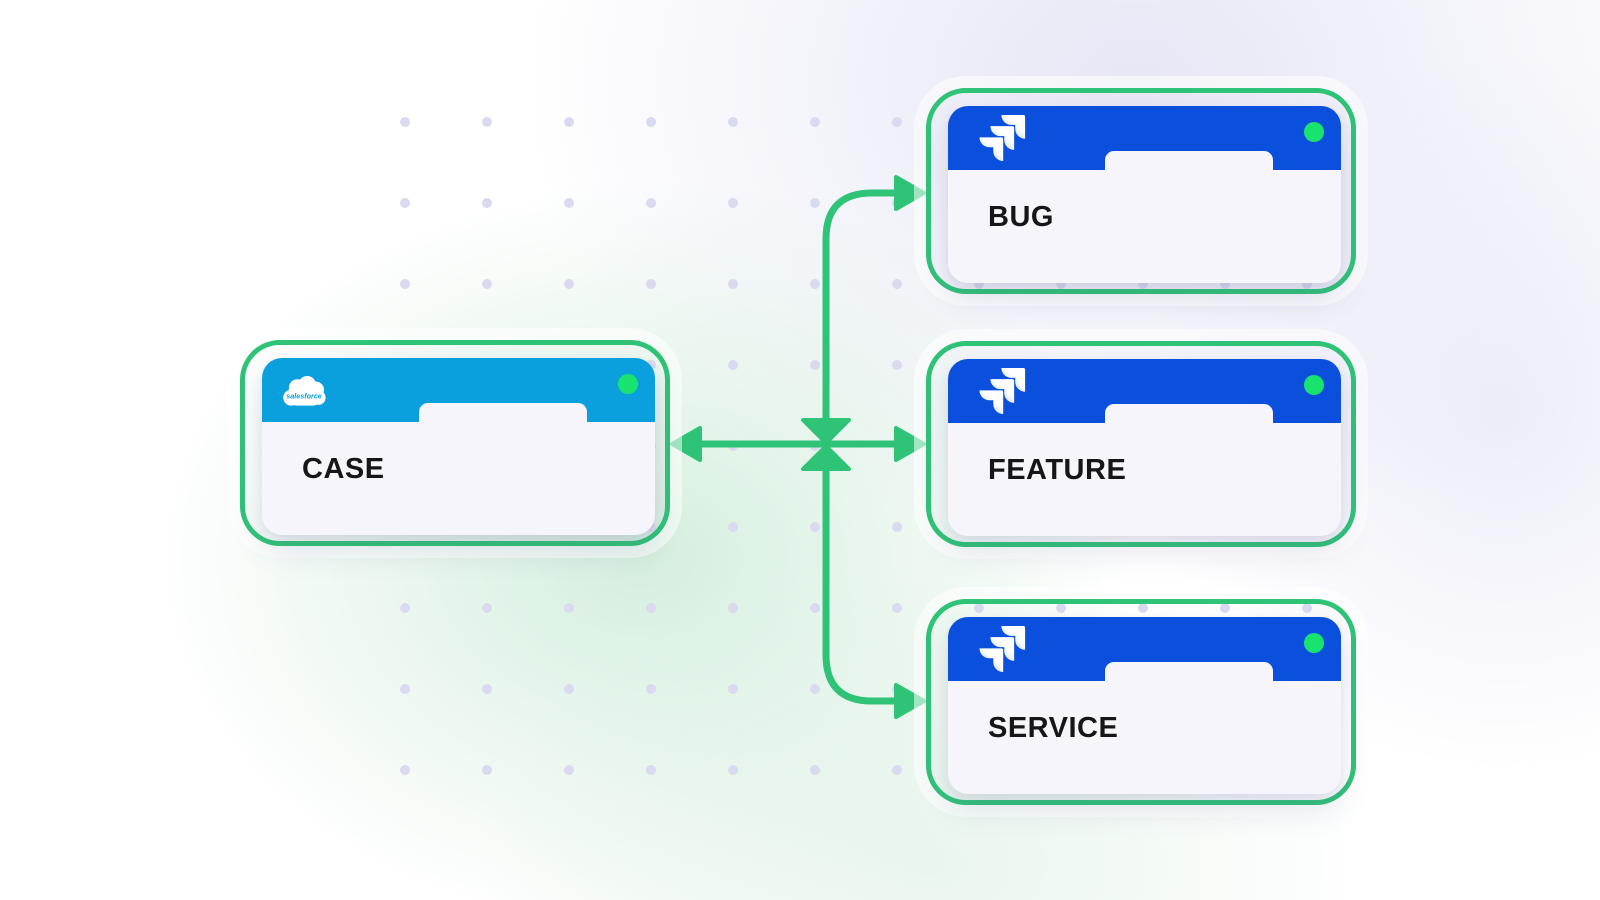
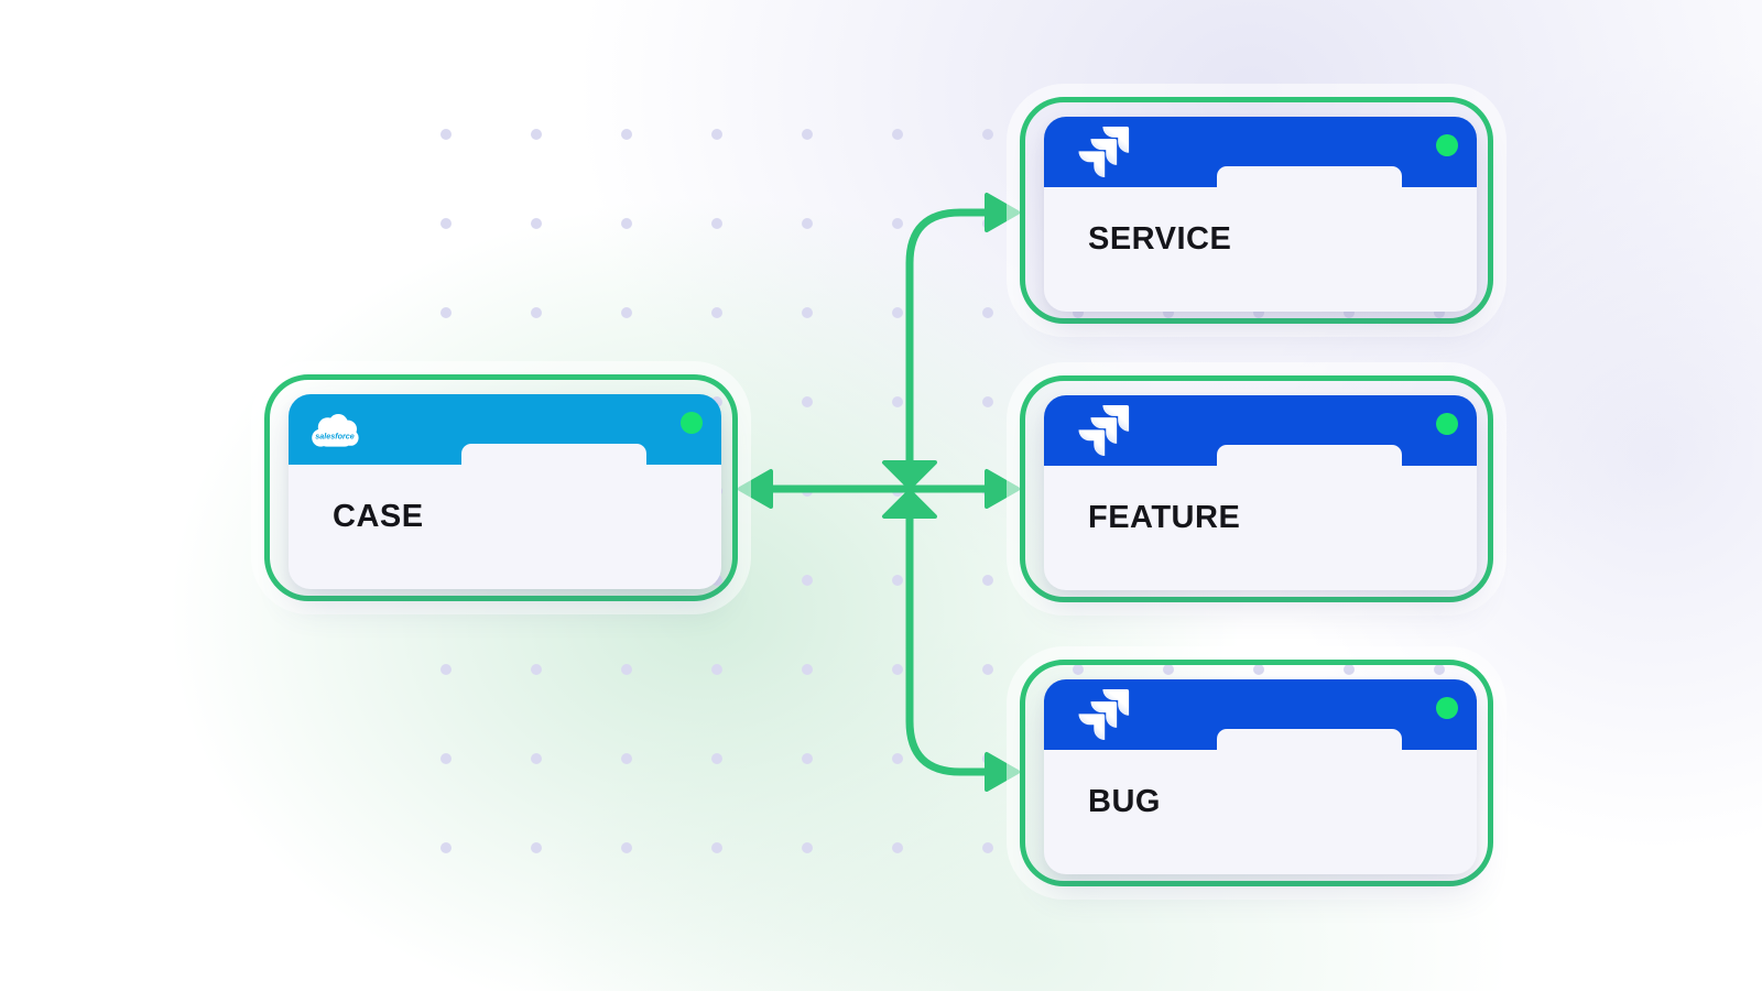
  salesforce
  CASE
- BUG
+ SERVICE
  FEATURE
- SERVICE
+ BUG
